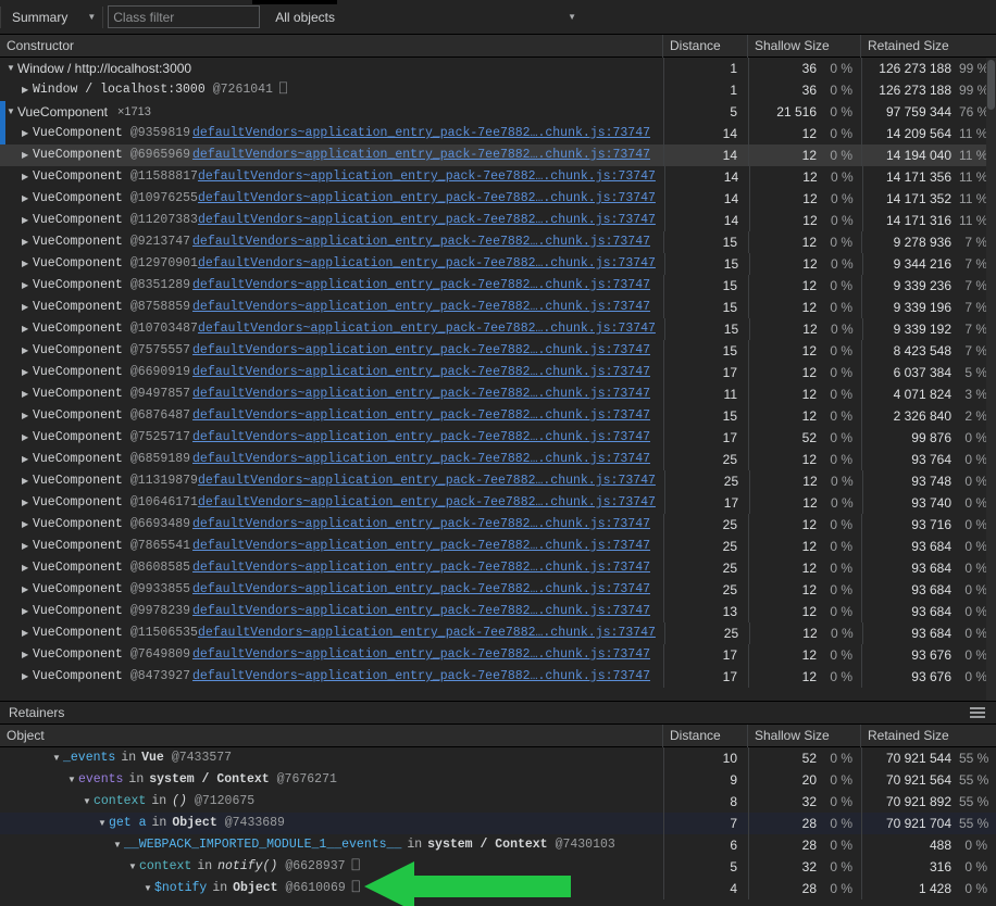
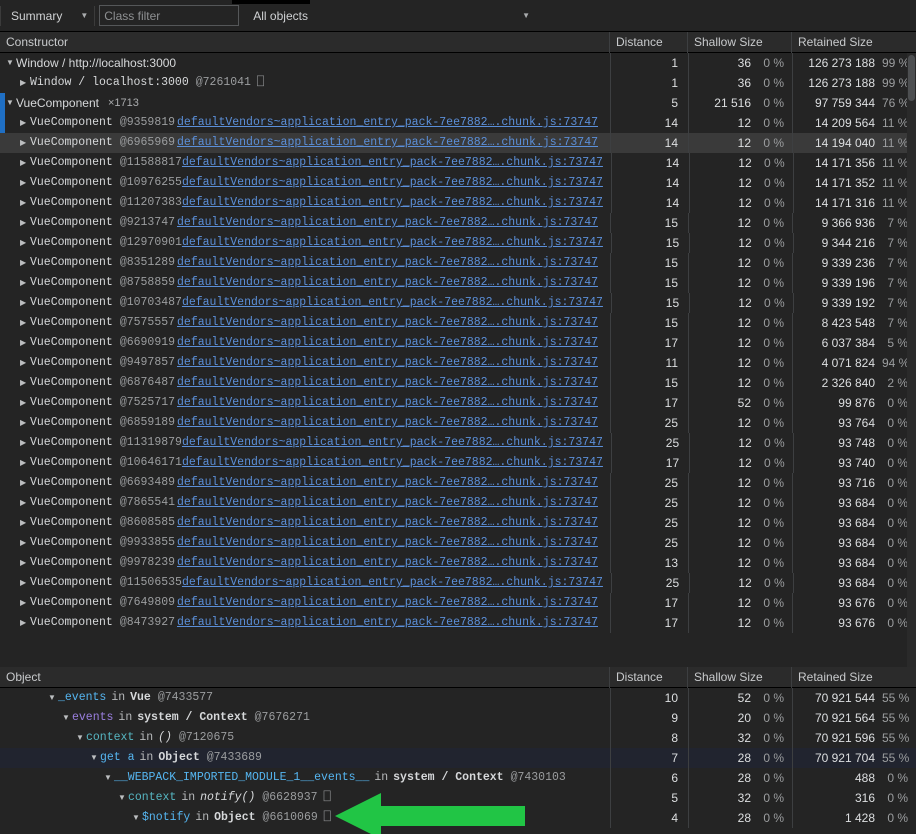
  Summary
  ▼
  Class filter
  All objects
  ▼
  Constructor
  Distance
  Shallow Size
  Retained Size
  Window / http://localhost:3000
  1
  36
  0 %
  126 273 188
  99 %
  Window / localhost:3000
  @7261041
  ⎕
  1
  36
  0 %
  126 273 188
  99 %
  VueComponent
  ×1713
  5
  21 516
  0 %
  97 759 344
  76 %
  VueComponent
  @9359819
  defaultVendors~application_entry_pack-7ee7882….chunk.js:73747
  14
  12
  0 %
  14 209 564
  11 %
  VueComponent
  @6965969
  defaultVendors~application_entry_pack-7ee7882….chunk.js:73747
  14
  12
  0 %
  14 194 040
  11 %
  VueComponent
  @11588817
  defaultVendors~application_entry_pack-7ee7882….chunk.js:73747
  14
  12
  0 %
  14 171 356
  11 %
  VueComponent
  @10976255
  defaultVendors~application_entry_pack-7ee7882….chunk.js:73747
  14
  12
  0 %
  14 171 352
  11 %
  VueComponent
  @11207383
  defaultVendors~application_entry_pack-7ee7882….chunk.js:73747
  14
  12
  0 %
  14 171 316
  11 %
  VueComponent
  @9213747
  defaultVendors~application_entry_pack-7ee7882….chunk.js:73747
  15
  12
  0 %
- 9 278 936
+ 9 366 936
  7 %
  VueComponent
  @12970901
  defaultVendors~application_entry_pack-7ee7882….chunk.js:73747
  15
  12
  0 %
  9 344 216
  7 %
  VueComponent
  @8351289
  defaultVendors~application_entry_pack-7ee7882….chunk.js:73747
  15
  12
  0 %
  9 339 236
  7 %
  VueComponent
  @8758859
  defaultVendors~application_entry_pack-7ee7882….chunk.js:73747
  15
  12
  0 %
  9 339 196
  7 %
  VueComponent
  @10703487
  defaultVendors~application_entry_pack-7ee7882….chunk.js:73747
  15
  12
  0 %
  9 339 192
  7 %
  VueComponent
  @7575557
  defaultVendors~application_entry_pack-7ee7882….chunk.js:73747
  15
  12
  0 %
  8 423 548
  7 %
  VueComponent
  @6690919
  defaultVendors~application_entry_pack-7ee7882….chunk.js:73747
  17
  12
  0 %
  6 037 384
  5 %
  VueComponent
  @9497857
  defaultVendors~application_entry_pack-7ee7882….chunk.js:73747
  11
  12
  0 %
  4 071 824
- 3 %
+ 94 %
  VueComponent
  @6876487
  defaultVendors~application_entry_pack-7ee7882….chunk.js:73747
  15
  12
  0 %
  2 326 840
  2 %
  VueComponent
  @7525717
  defaultVendors~application_entry_pack-7ee7882….chunk.js:73747
  17
  52
  0 %
  99 876
  0 %
  VueComponent
  @6859189
  defaultVendors~application_entry_pack-7ee7882….chunk.js:73747
  25
  12
  0 %
  93 764
  0 %
  VueComponent
  @11319879
  defaultVendors~application_entry_pack-7ee7882….chunk.js:73747
  25
  12
  0 %
  93 748
  0 %
  VueComponent
  @10646171
  defaultVendors~application_entry_pack-7ee7882….chunk.js:73747
  17
  12
  0 %
  93 740
  0 %
  VueComponent
  @6693489
  defaultVendors~application_entry_pack-7ee7882….chunk.js:73747
  25
  12
  0 %
  93 716
  0 %
  VueComponent
  @7865541
  defaultVendors~application_entry_pack-7ee7882….chunk.js:73747
  25
  12
  0 %
  93 684
  0 %
  VueComponent
  @8608585
  defaultVendors~application_entry_pack-7ee7882….chunk.js:73747
  25
  12
  0 %
  93 684
  0 %
  VueComponent
  @9933855
  defaultVendors~application_entry_pack-7ee7882….chunk.js:73747
  25
  12
  0 %
  93 684
  0 %
  VueComponent
  @9978239
  defaultVendors~application_entry_pack-7ee7882….chunk.js:73747
  13
  12
  0 %
  93 684
  0 %
  VueComponent
  @11506535
  defaultVendors~application_entry_pack-7ee7882….chunk.js:73747
  25
  12
  0 %
  93 684
  0 %
  VueComponent
  @7649809
  defaultVendors~application_entry_pack-7ee7882….chunk.js:73747
  17
  12
  0 %
  93 676
  0 %
  VueComponent
  @8473927
  defaultVendors~application_entry_pack-7ee7882….chunk.js:73747
  17
  12
  0 %
  93 676
  0 %
- Retainers
  Object
  Distance
  Shallow Size
  Retained Size
  _events
  in
  Vue
  @7433577
  10
  52
  0 %
  70 921 544
  55 %
  events
  in
  system / Context
  @7676271
  9
  20
  0 %
  70 921 564
  55 %
  context
  in
  ()
  @7120675
  8
  32
  0 %
- 70 921 892
+ 70 921 596
  55 %
  get a
  in
  Object
  @7433689
  7
  28
  0 %
  70 921 704
  55 %
  __WEBPACK_IMPORTED_MODULE_1__events__
  in
  system / Context
  @7430103
  6
  28
  0 %
  488
  0 %
  context
  in
  notify()
  @6628937
  ⎕
  5
  32
  0 %
  316
  0 %
  $notify
  in
  Object
  @6610069
  ⎕
  4
  28
  0 %
  1 428
  0 %
